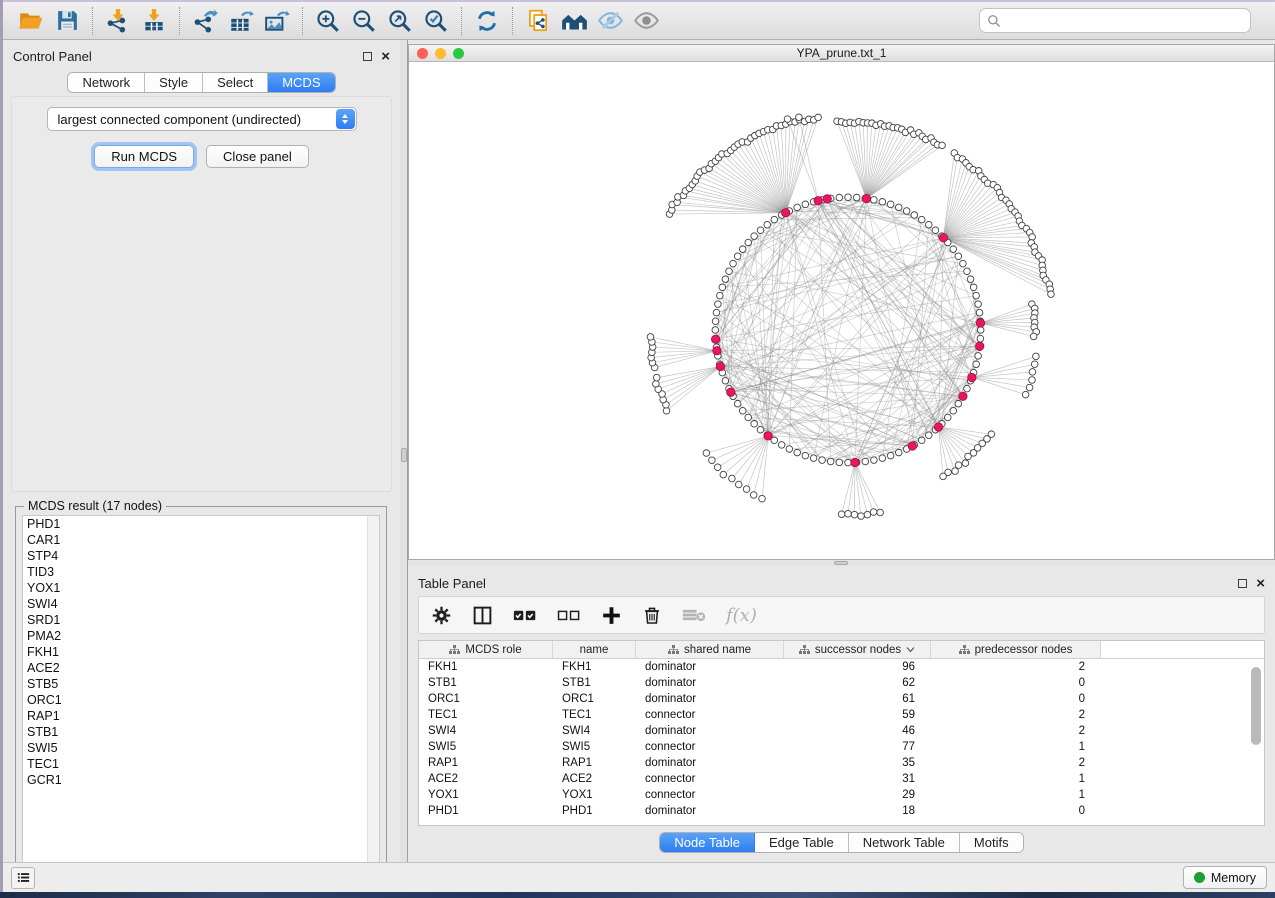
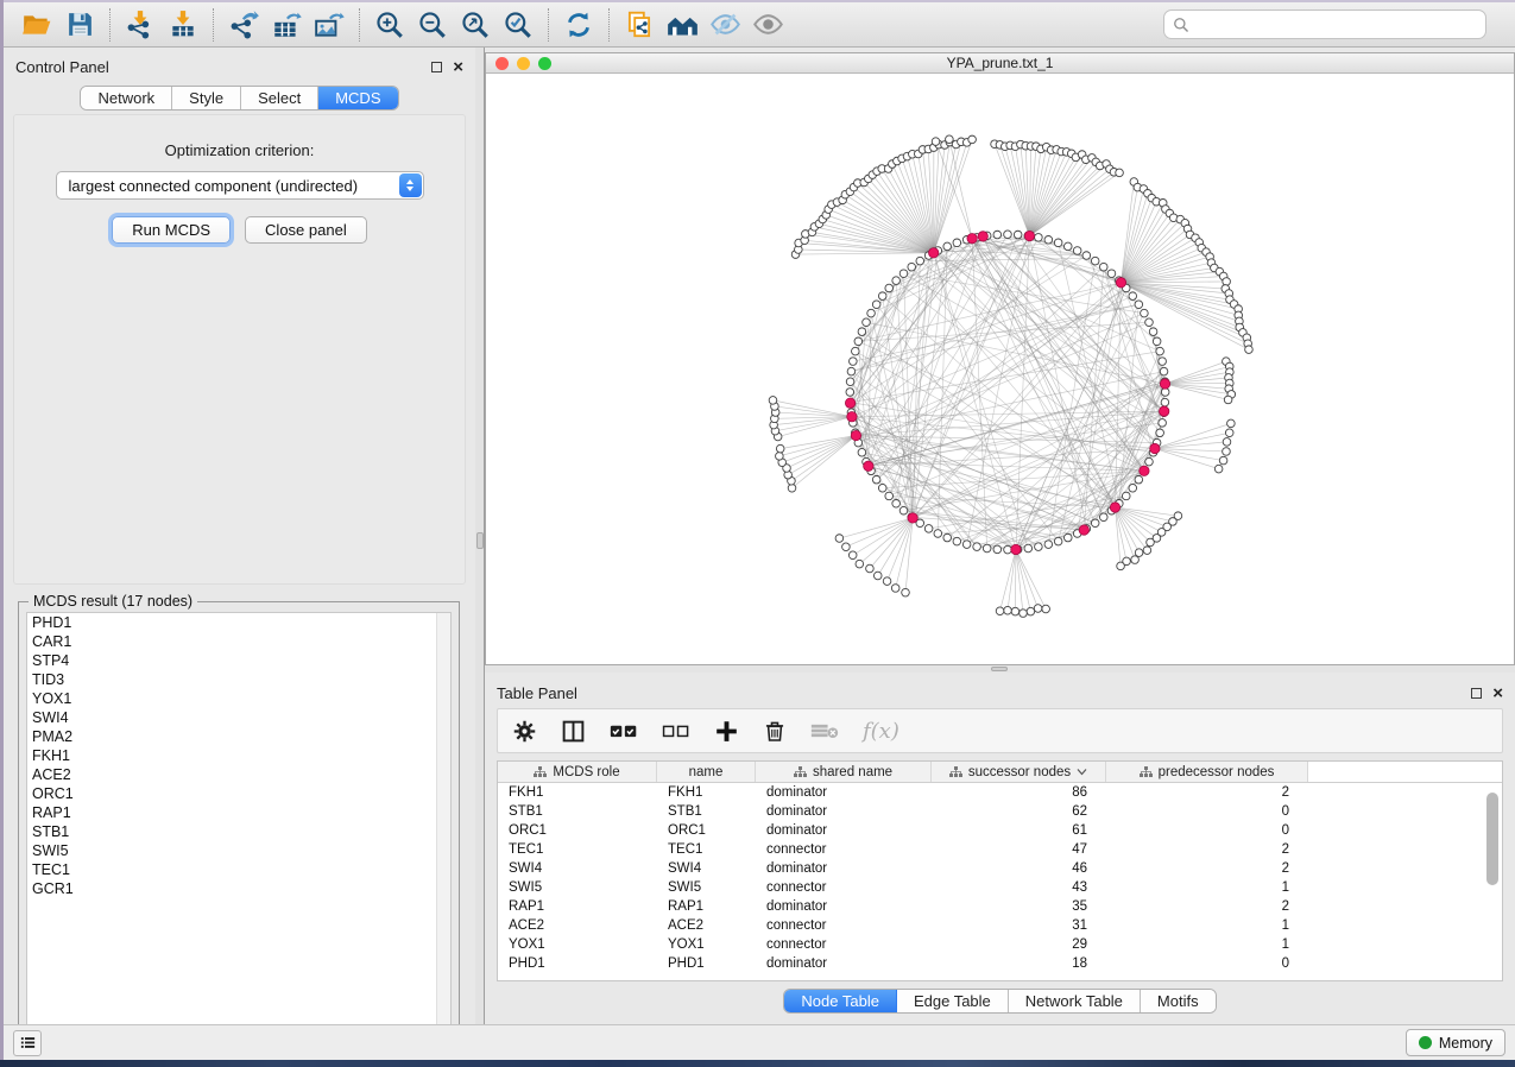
  Control Panel
  ×
  Network
  Style
  Select
  MCDS
+ Optimization criterion:
  largest connected component (undirected)
  Run MCDS
  Close panel
  MCDS result (17 nodes)
  PHD1
  CAR1
  STP4
  TID3
  YOX1
  SWI4
- SRD1
  PMA2
  FKH1
  ACE2
- STB5
  ORC1
  RAP1
  STB1
  SWI5
  TEC1
  GCR1
  YPA_prune.txt_1
  Table Panel
  ×
  f(x)
  MCDS role
  name
  shared name
  successor nodes
  predecessor nodes
  FKH1
  FKH1
  dominator
- 96
+ 86
  2
  STB1
  STB1
  dominator
  62
  0
  ORC1
  ORC1
  dominator
  61
  0
  TEC1
  TEC1
  connector
- 59
+ 47
  2
  SWI4
  SWI4
  dominator
  46
  2
  SWI5
  SWI5
  connector
- 77
+ 43
  1
  RAP1
  RAP1
  dominator
  35
  2
  ACE2
  ACE2
  connector
  31
  1
  YOX1
  YOX1
  connector
  29
  1
  PHD1
  PHD1
  dominator
  18
  0
  Node Table
  Edge Table
  Network Table
  Motifs
  Memory
